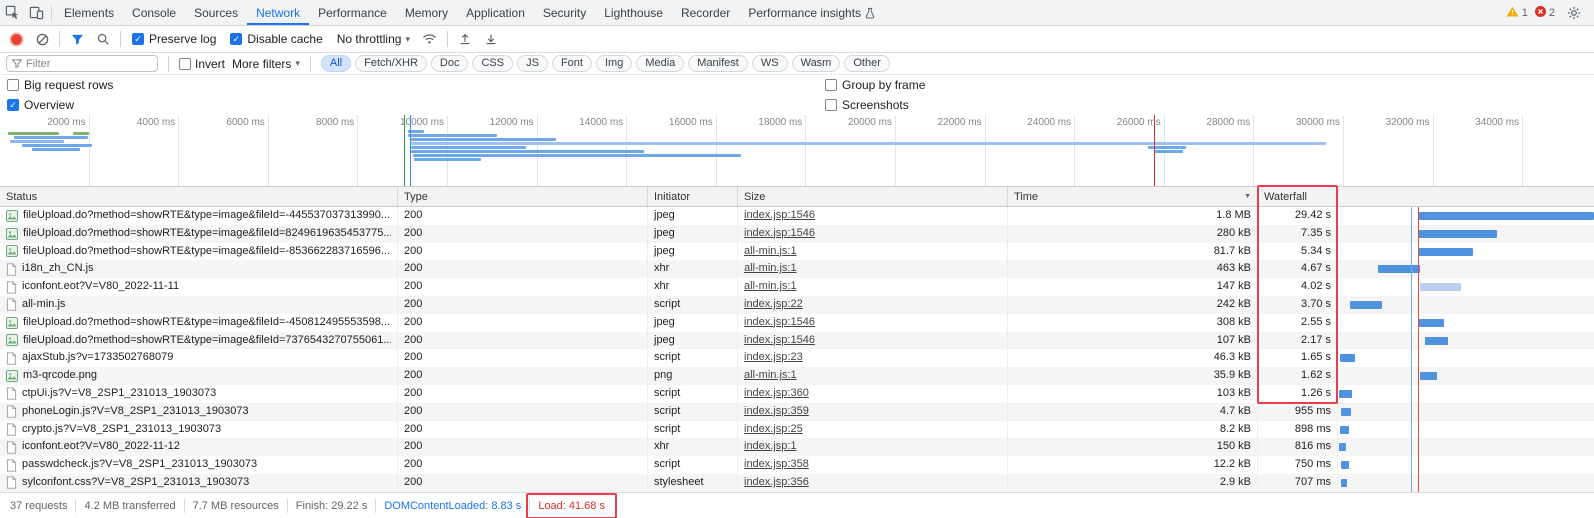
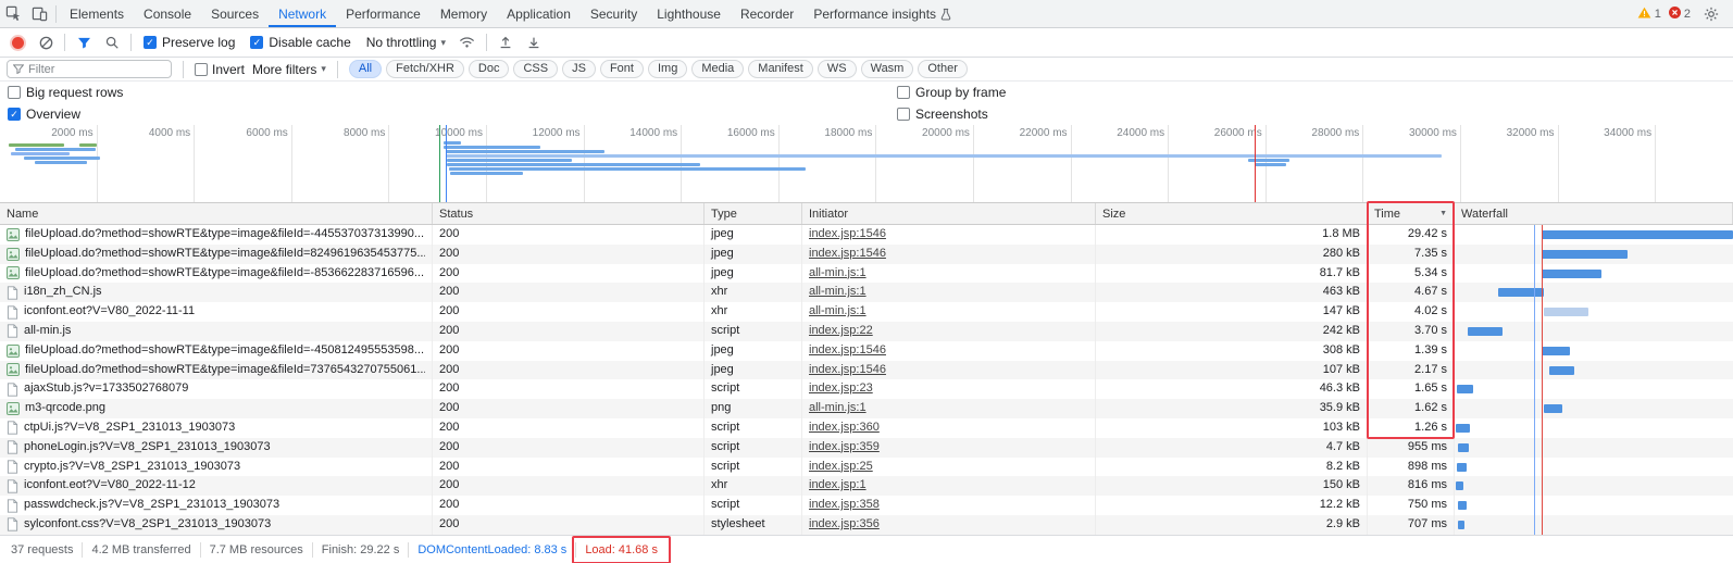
  Elements
  Console
  Sources
  Network
  Performance
  Memory
  Application
  Security
  Lighthouse
  Recorder
  Performance insights
  1
  2
  Preserve log
  Disable cache
  No throttling
  ▾
  Filter
  Invert
  More filters
  ▾
  All
  Fetch/XHR
  Doc
  CSS
  JS
  Font
  Img
  Media
  Manifest
  WS
  Wasm
  Other
  Big request rows
  Overview
  Group by frame
  Screenshots
  2000 ms
  4000 ms
  6000 ms
  8000 ms
  10000 ms
  12000 ms
  14000 ms
  16000 ms
  18000 ms
  20000 ms
  22000 ms
  24000 ms
  26000 ms
  28000 ms
  30000 ms
  32000 ms
  34000 ms
+ Name
  Status
  Type
  Initiator
  Size
  Time
  Waterfall
  fileUpload.do?method=showRTE&type=image&fileId=-445537037313990...
  200
  jpeg
  index.jsp:1546
  1.8 MB
  29.42 s
  fileUpload.do?method=showRTE&type=image&fileId=8249619635453775...
  200
  jpeg
  index.jsp:1546
  280 kB
  7.35 s
  fileUpload.do?method=showRTE&type=image&fileId=-853662283716596...
  200
  jpeg
  all-min.js:1
  81.7 kB
  5.34 s
  i18n_zh_CN.js
  200
  xhr
  all-min.js:1
  463 kB
  4.67 s
  iconfont.eot?V=V80_2022-11-11
  200
  xhr
  all-min.js:1
  147 kB
  4.02 s
  all-min.js
  200
  script
  index.jsp:22
  242 kB
  3.70 s
  fileUpload.do?method=showRTE&type=image&fileId=-450812495553598...
  200
  jpeg
  index.jsp:1546
  308 kB
- 2.55 s
+ 1.39 s
  fileUpload.do?method=showRTE&type=image&fileId=7376543270755061...
  200
  jpeg
  index.jsp:1546
  107 kB
  2.17 s
  ajaxStub.js?v=1733502768079
  200
  script
  index.jsp:23
  46.3 kB
  1.65 s
  m3-qrcode.png
  200
  png
  all-min.js:1
  35.9 kB
  1.62 s
  ctpUi.js?V=V8_2SP1_231013_1903073
  200
  script
  index.jsp:360
  103 kB
  1.26 s
  phoneLogin.js?V=V8_2SP1_231013_1903073
  200
  script
  index.jsp:359
  4.7 kB
  955 ms
  crypto.js?V=V8_2SP1_231013_1903073
  200
  script
  index.jsp:25
  8.2 kB
  898 ms
  iconfont.eot?V=V80_2022-11-12
  200
  xhr
  index.jsp:1
  150 kB
  816 ms
  passwdcheck.js?V=V8_2SP1_231013_1903073
  200
  script
  index.jsp:358
  12.2 kB
  750 ms
  sylconfont.css?V=V8_2SP1_231013_1903073
  200
  stylesheet
  index.jsp:356
  2.9 kB
  707 ms
  37 requests
  4.2 MB transferred
  7.7 MB resources
  Finish: 29.22 s
  DOMContentLoaded: 8.83 s
  Load: 41.68 s
